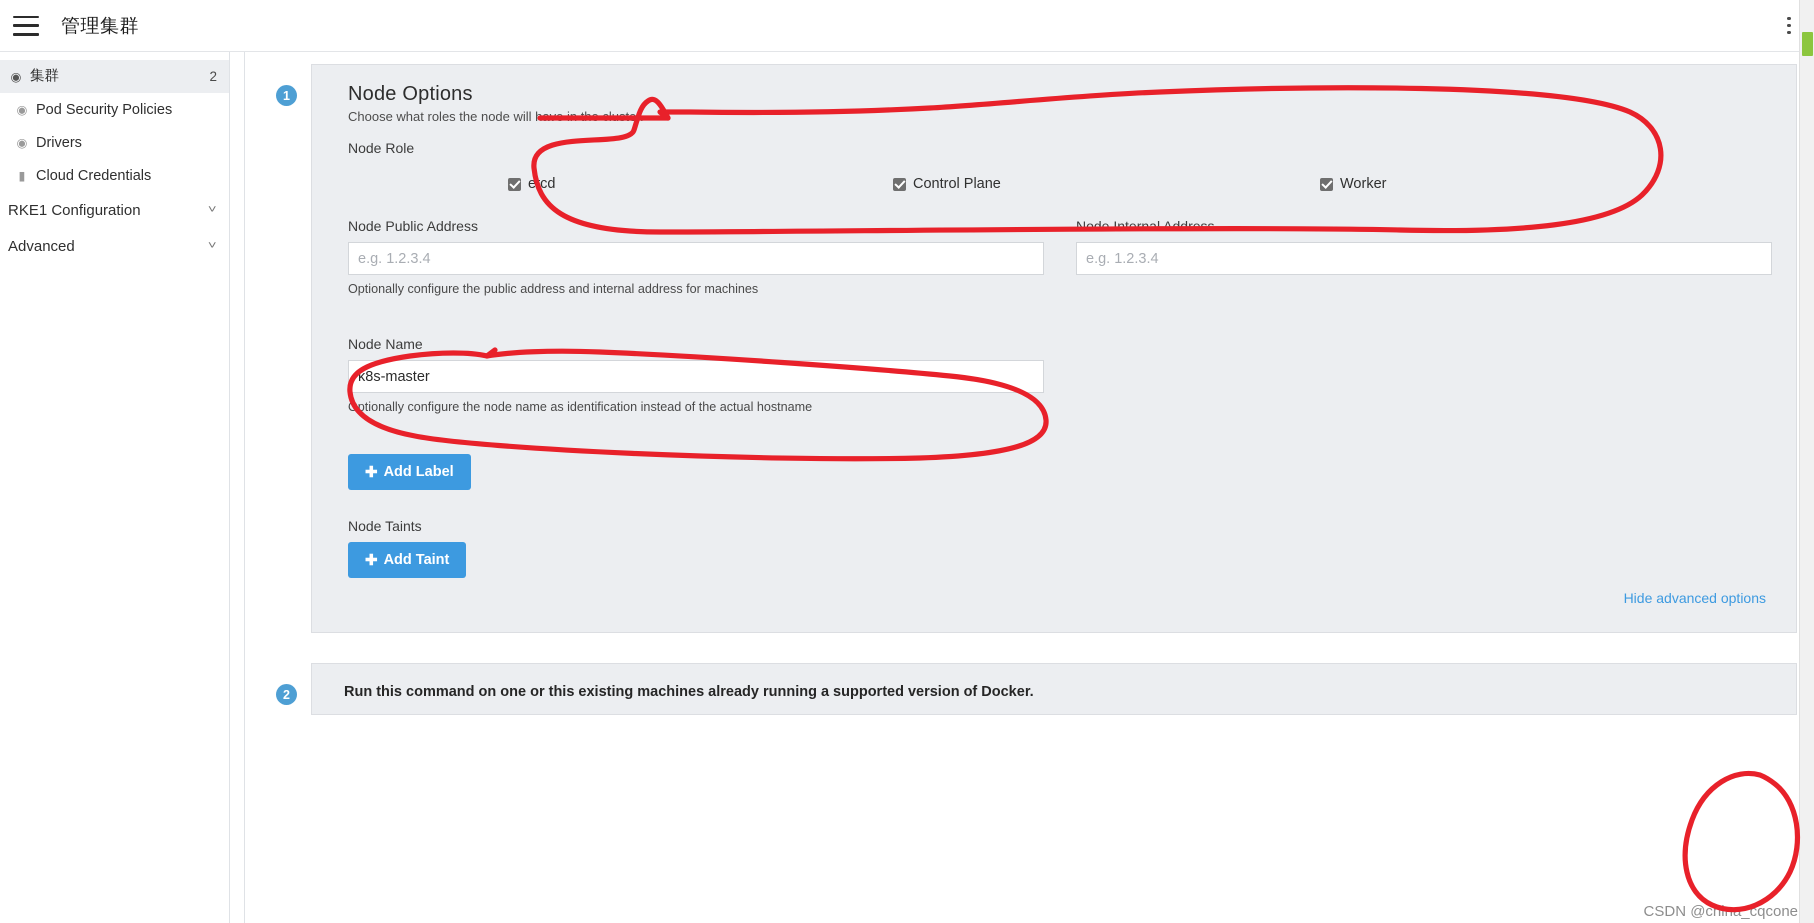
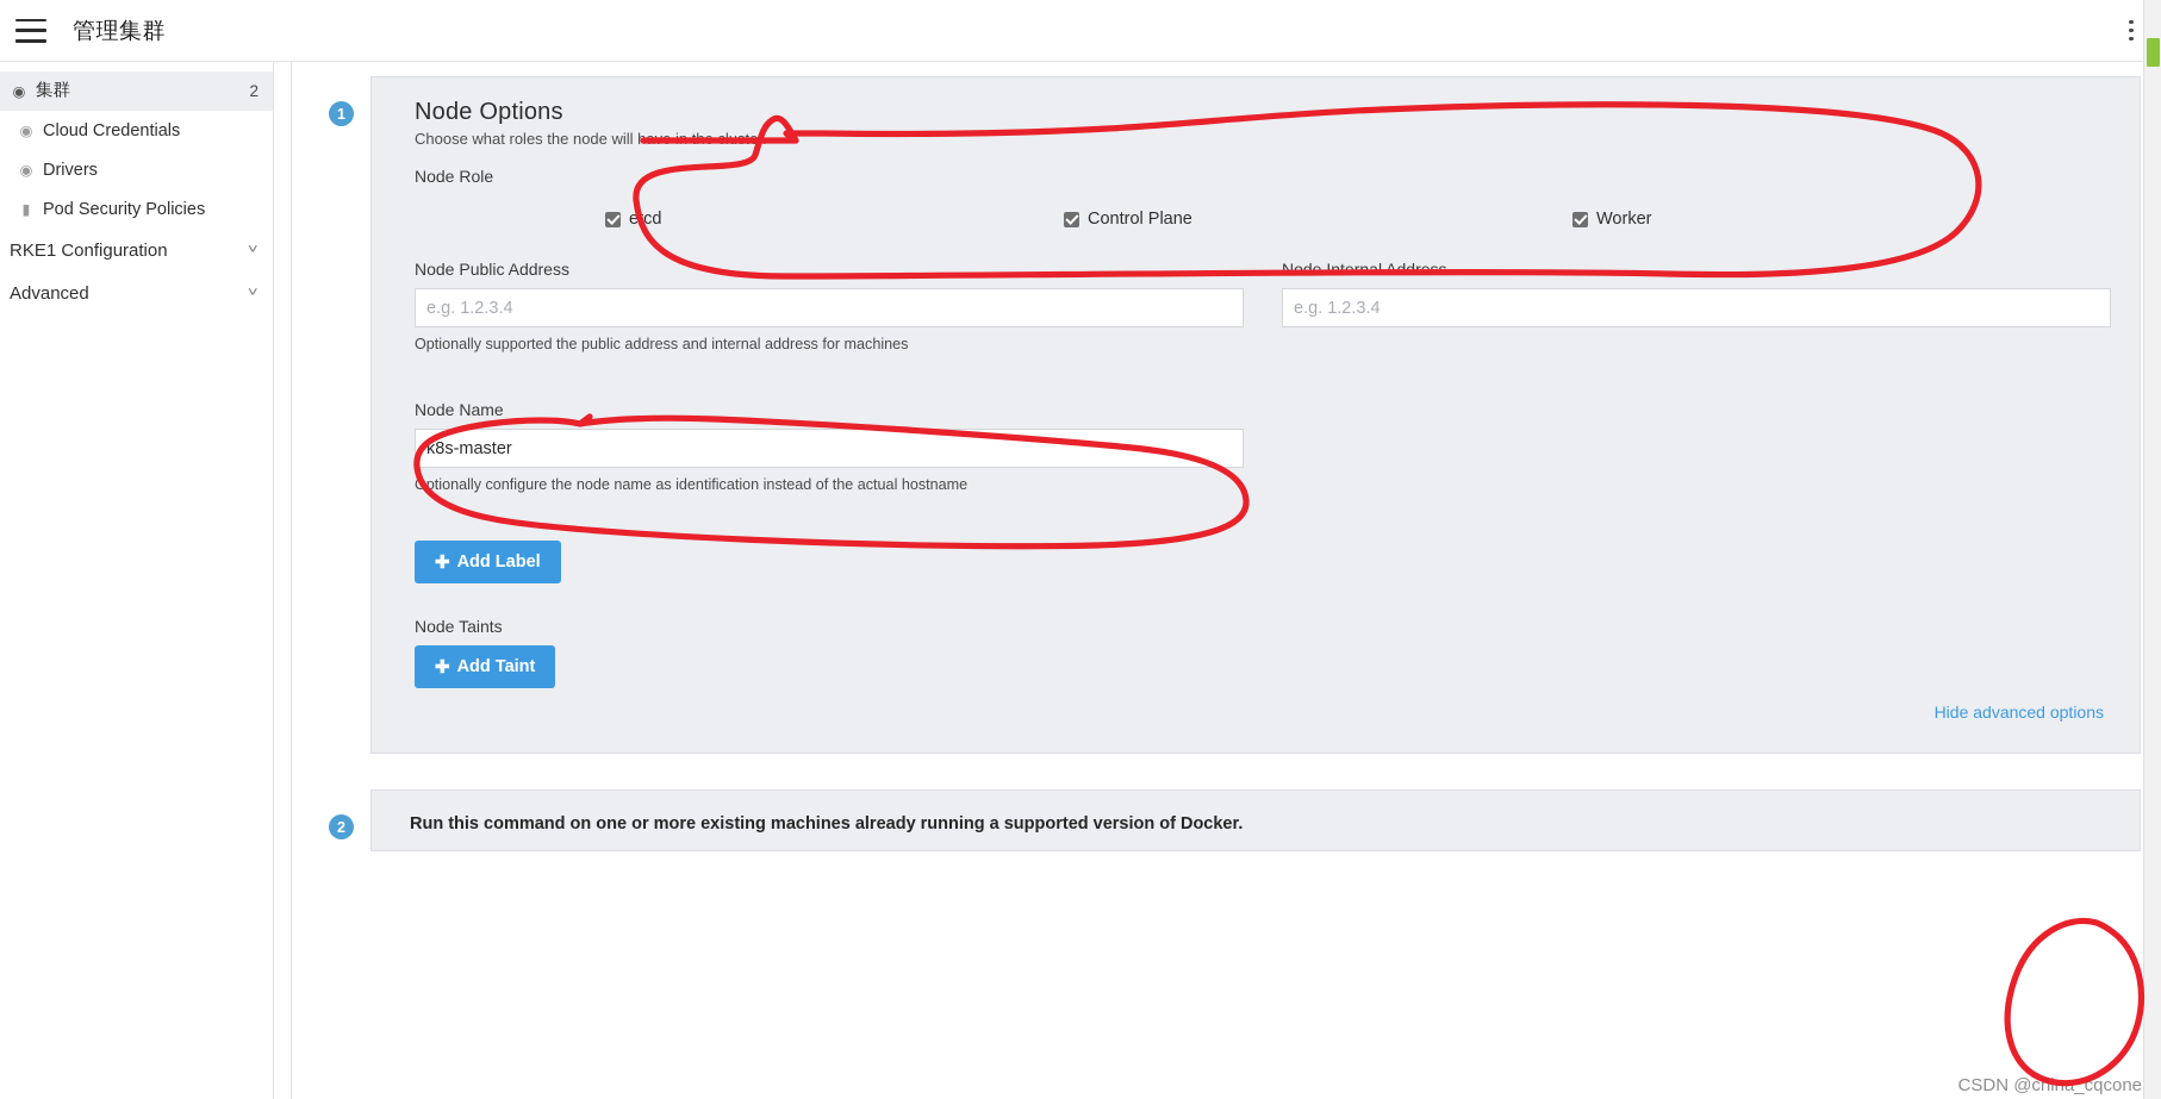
  管理集群
  ◉
  集群
  2
  ◉
- Pod Security Policies
+ Cloud Credentials
  ◉
  Drivers
  ▮
- Cloud Credentials
+ Pod Security Policies
  RKE1 Configuration
  ˅
  Advanced
  ˅
  1
  Node Options
  Node Role
  ecd
  Control Plane
  Worker
  Node Public Address
  e.g. 1.2.3.4
  Node Internal Address
  e.g. 1.2.3.4
- Optionally configure the public address and internal address for machines
+ Optionally supported the public address and internal address for machines
  Node Name
  k8s-master
  ptionally configure the node name as identification instead of the actual hostname
  ✚
  Add Label
  Node Taints
  ✚
  Add Taint
  Hide advanced options
  2
- Run this command on one or this existing machines already running a supported version of Docker.
+ Run this command on one or more existing machines already running a supported version of Docker.
  CSDN @chi_cqcone
